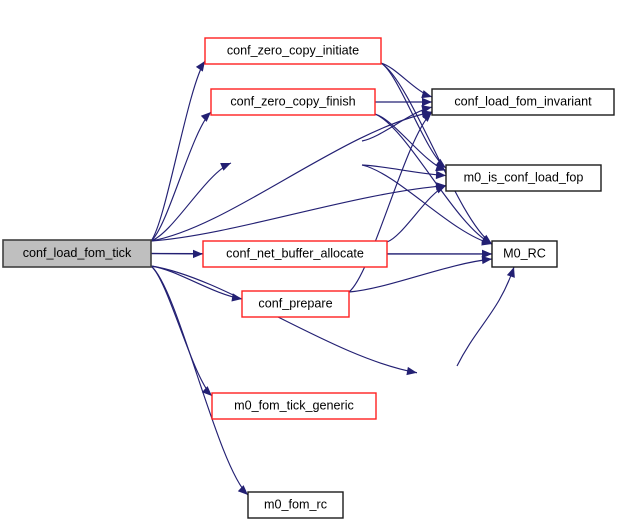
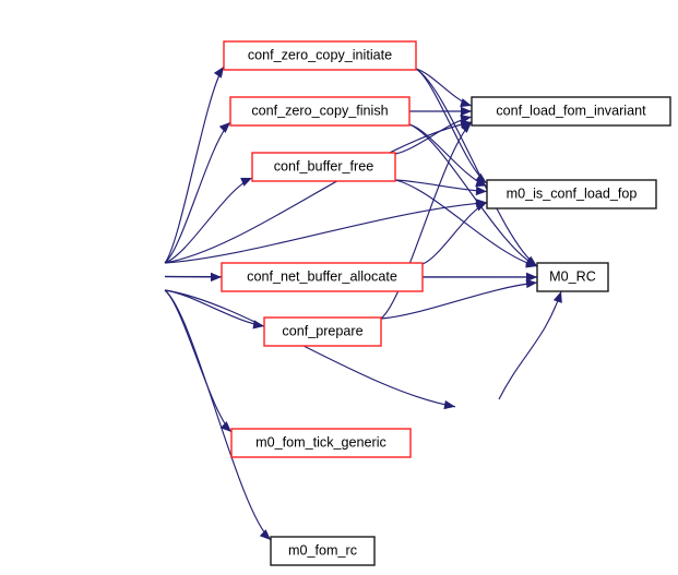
- conf_load_fom_tick
  conf_zero_copy_initiate
  conf_zero_copy_finish
+ conf_buffer_free
  conf_net_buffer_allocate
  conf_prepare
  m0_fom_tick_generic
  m0_fom_rc
  conf_load_fom_invariant
  m0_is_conf_load_fop
  M0_RC
